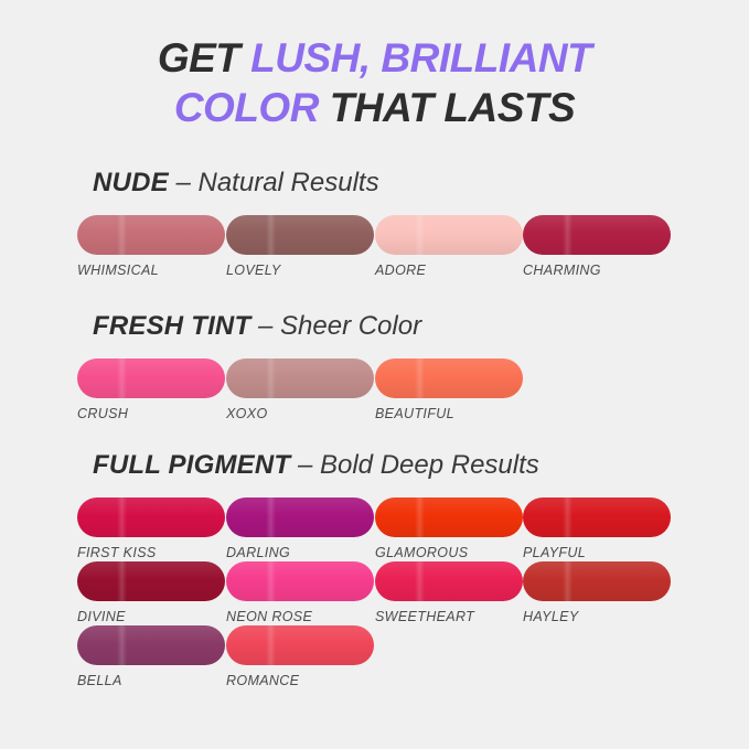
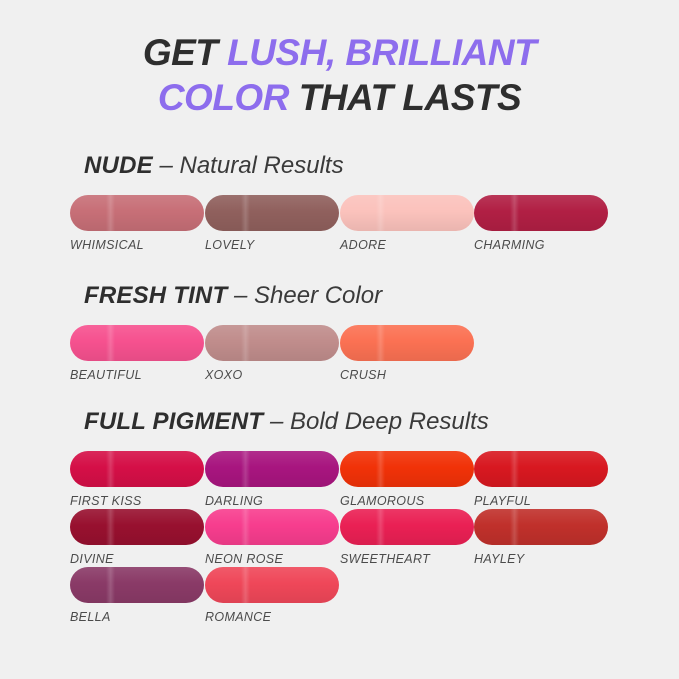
  GET LUSH, BRILLIANT
  COLOR THAT LASTS
  NUDE – Natural Results
  WHIMSICAL
  LOVELY
  ADORE
  CHARMING
  FRESH TINT – Sheer Color
- CRUSH
+ BEAUTIFUL
  XOXO
- BEAUTIFUL
+ CRUSH
  FULL PIGMENT – Bold Deep Results
  FIRST KISS
  DARLING
  GLAMOROUS
  PLAYFUL
  DIVINE
  NEON ROSE
  SWEETHEART
  HAYLEY
  BELLA
  ROMANCE
